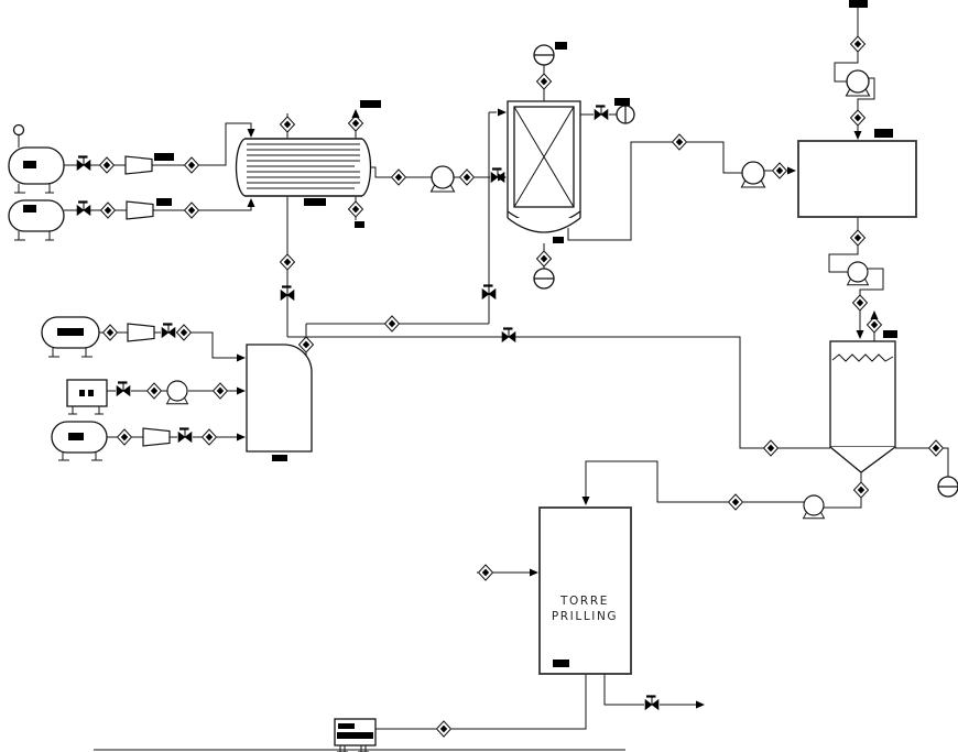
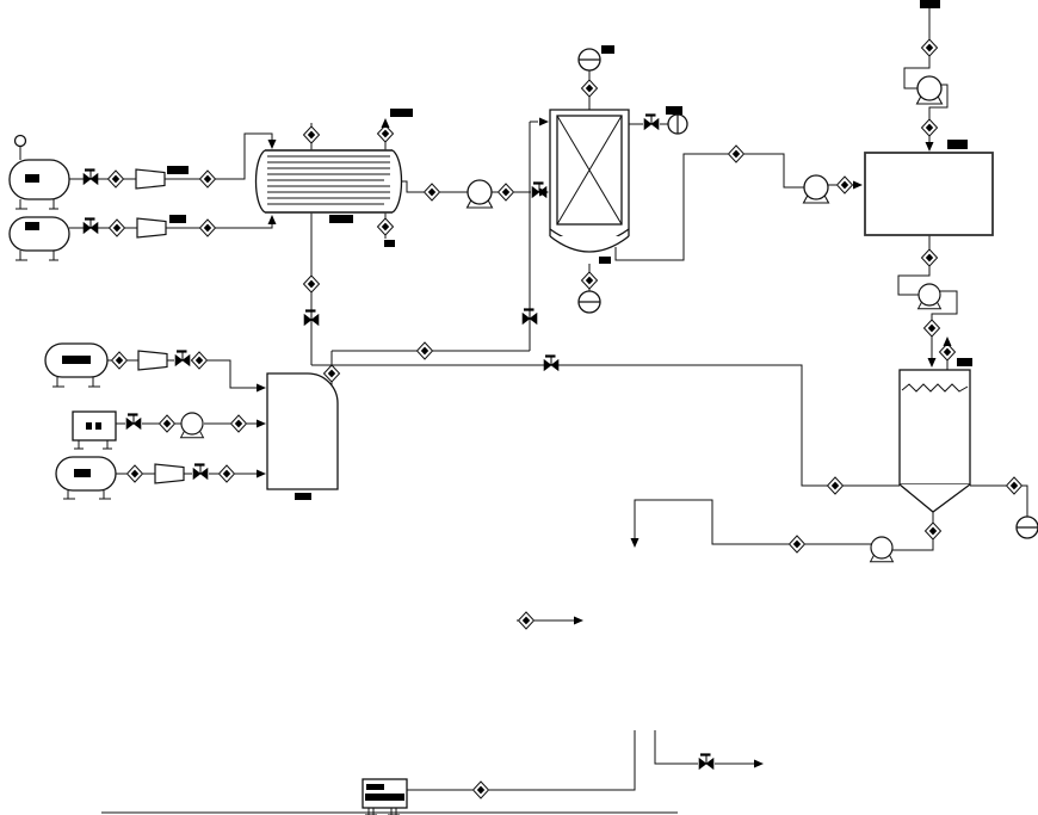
- TORRE
- PRILLING
